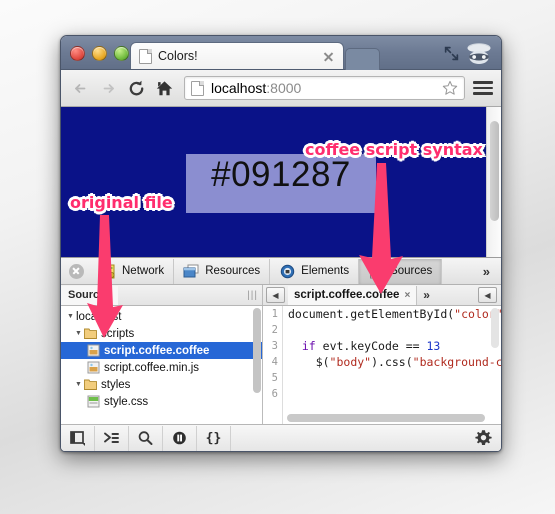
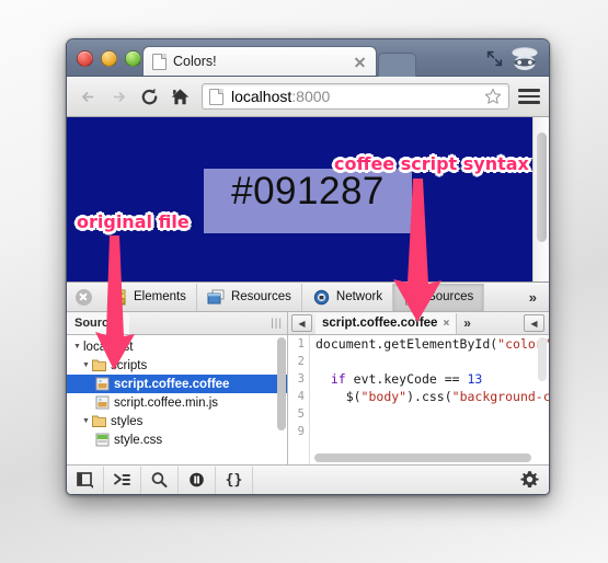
  Colors!
  localhost:8000
  #091287
- Network
+ Elements
  Resources
- Elements
+ Network
  ources
  »
  Sourc
  |||
  ◀
  script.coffee.coffee
  ×
  »
  ◀
  cripts
  script.coffee.coffee
  script.coffee.min.js
  styles
  style.css
  1
  2
  3
  4
  5
- 6
+ 9
  document.getElementById("colo"
  if evt.keyCode == 13
  $("body").css("background-c
  {}
  original file
  coffee script syntax
